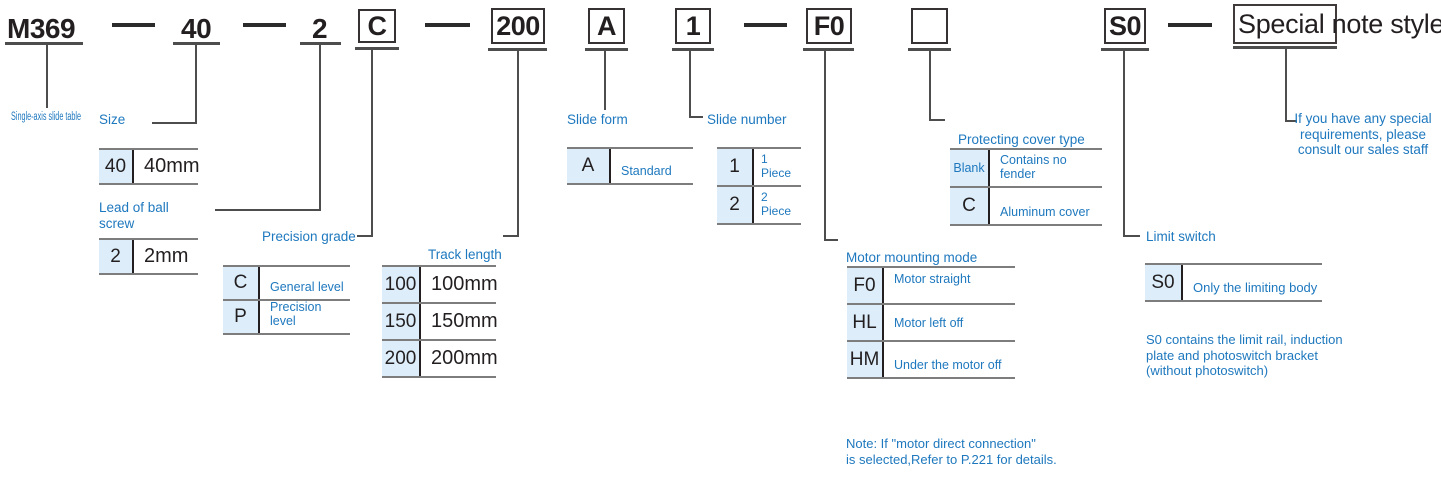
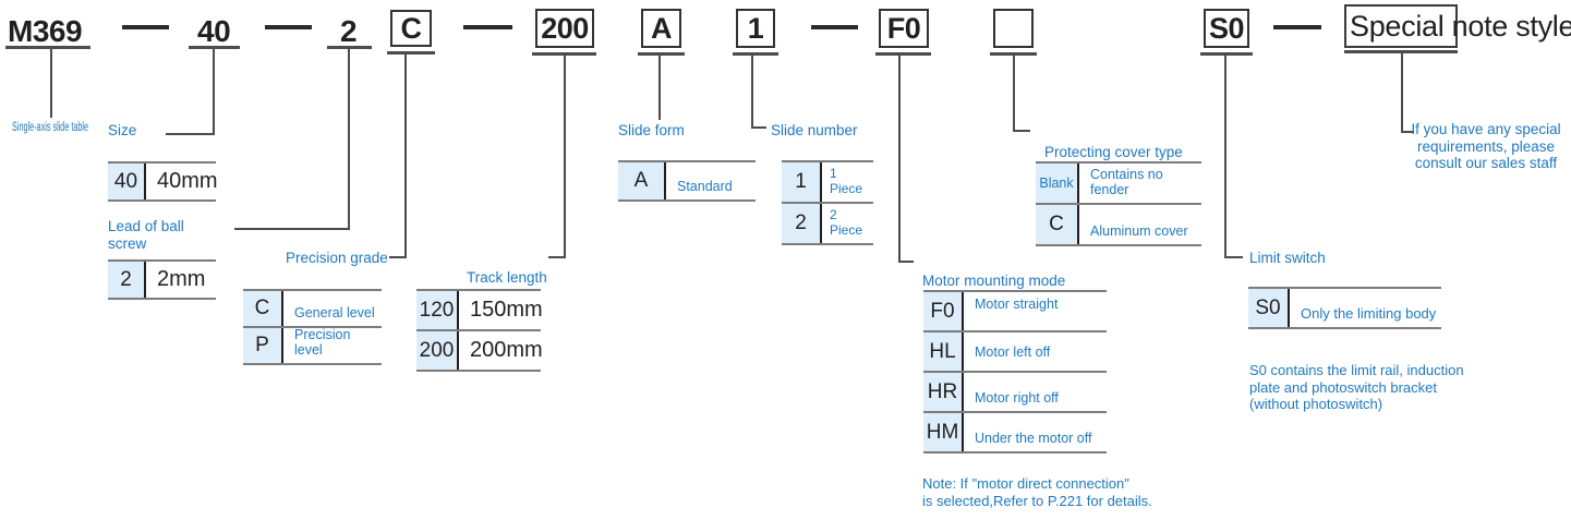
  M369
  Single-axis slide table
  40
  Size
  40
  40mm
  Lead of ball screw
  2
  2mm
  2
  C
  Precision grade
  C
  General level
  P
  Precision level
  200
  Track length
- 100
- 100mm
- 150
+ 120
  150mm
  200
  200mm
  A
  Slide form
  A
  Standard
  1
  Slide number
  1
  1 Piece
  2
  2 Piece
  F0
  Motor mounting mode
  F0
  Motor straight
  HL
  Motor left off
+ HR
+ Motor right off
  HM
  Under the motor off
  Note: If "motor direct connection"
  is selected,Refer to P.221 for details.
  Protecting cover type
  Blank
  Contains no fender
  C
  Aluminum cover
  S0
  Limit switch
  S0
  Only the limiting body
  S0 contains the limit rail, induction
  plate and photoswitch bracket
  (without photoswitch)
  Special note style
  If you have any special
  requirements, please
  consult our sales staff
